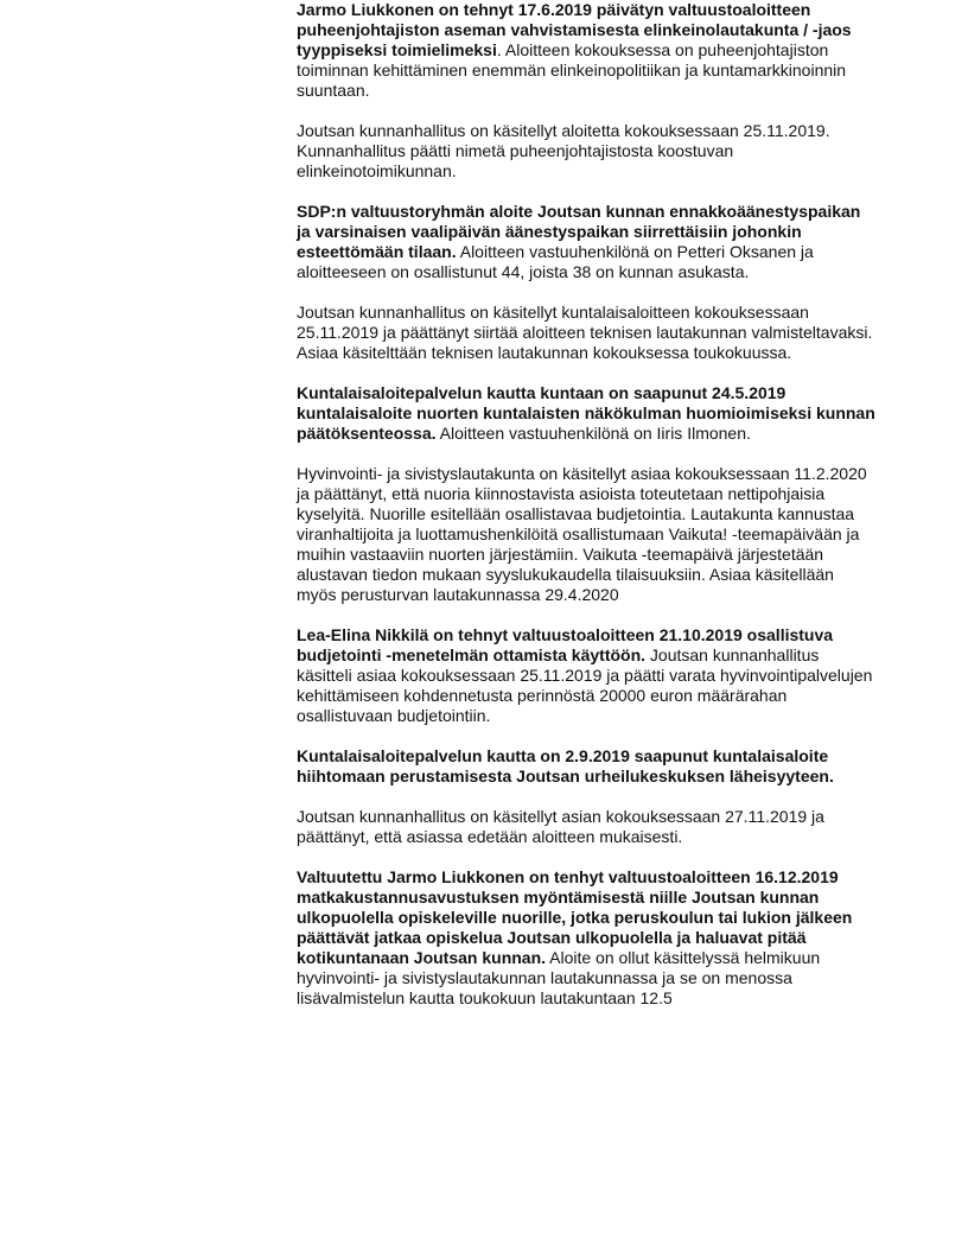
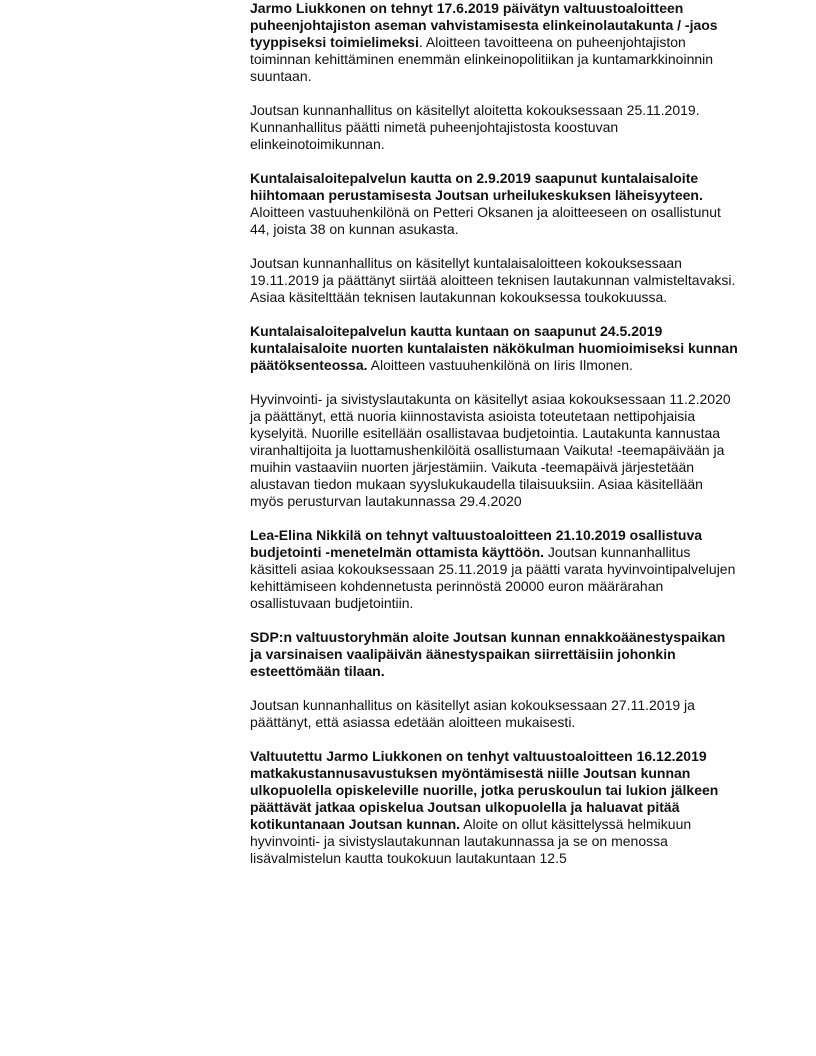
- Jarmo Liukkonen on tehnyt 17.6.2019 päivätyn valtuustoaloitteen puheenjohtajiston aseman vahvistamisesta elinkeinolautakunta / -jaos tyyppiseksi toimielimeksi. Aloitteen kokouksessa on puheenjohtajiston toiminnan kehittäminen enemmän elinkeinopolitiikan ja kuntamarkkinoinnin suuntaan.
+ Jarmo Liukkonen on tehnyt 17.6.2019 päivätyn valtuustoaloitteen puheenjohtajiston aseman vahvistamisesta elinkeinolautakunta / -jaos tyyppiseksi toimielimeksi. Aloitteen tavoitteena on puheenjohtajiston toiminnan kehittäminen enemmän elinkeinopolitiikan ja kuntamarkkinoinnin suuntaan.
  Joutsan kunnanhallitus on käsitellyt aloitetta kokouksessaan 25.11.2019. Kunnanhallitus päätti nimetä puheenjohtajistosta koostuvan elinkeinotoimikunnan.
- SDP:n valtuustoryhmän aloite Joutsan kunnan ennakkoäänestyspaikan ja varsinaisen vaalipäivän äänestyspaikan siirrettäisiin johonkin esteettömään tilaan. Aloitteen vastuuhenkilönä on Petteri Oksanen ja aloitteeseen on osallistunut 44, joista 38 on kunnan asukasta.
+ Kuntalaisaloitepalvelun kautta on 2.9.2019 saapunut kuntalaisaloite hiihtomaan perustamisesta Joutsan urheilukeskuksen läheisyyteen. Aloitteen vastuuhenkilönä on Petteri Oksanen ja aloitteeseen on osallistunut 44, joista 38 on kunnan asukasta.
- Joutsan kunnanhallitus on käsitellyt kuntalaisaloitteen kokouksessaan 25.11.2019 ja päättänyt siirtää aloitteen teknisen lautakunnan valmisteltavaksi. Asiaa käsitelttään teknisen lautakunnan kokouksessa toukokuussa.
+ Joutsan kunnanhallitus on käsitellyt kuntalaisaloitteen kokouksessaan 19.11.2019 ja päättänyt siirtää aloitteen teknisen lautakunnan valmisteltavaksi. Asiaa käsitelttään teknisen lautakunnan kokouksessa toukokuussa.
  Kuntalaisaloitepalvelun kautta kuntaan on saapunut 24.5.2019 kuntalaisaloite nuorten kuntalaisten näkökulman huomioimiseksi kunnan päätöksenteossa. Aloitteen vastuuhenkilönä on Iiris Ilmonen.
  Hyvinvointi- ja sivistyslautakunta on käsitellyt asiaa kokouksessaan 11.2.2020 ja päättänyt, että nuoria kiinnostavista asioista toteutetaan nettipohjaisia kyselyitä. Nuorille esitellään osallistavaa budjetointia. Lautakunta kannustaa viranhaltijoita ja luottamushenkilöitä osallistumaan Vaikuta! -teemapäivään ja muihin vastaaviin nuorten järjestämiin. Vaikuta -teemapäivä järjestetään alustavan tiedon mukaan syyslukukaudella tilaisuuksiin. Asiaa käsitellään myös perusturvan lautakunnassa 29.4.2020
  Lea-Elina Nikkilä on tehnyt valtuustoaloitteen 21.10.2019 osallistuva budjetointi -menetelmän ottamista käyttöön. Joutsan kunnanhallitus käsitteli asiaa kokouksessaan 25.11.2019 ja päätti varata hyvinvointipalvelujen kehittämiseen kohdennetusta perinnöstä 20000 euron määrärahan osallistuvaan budjetointiin.
- Kuntalaisaloitepalvelun kautta on 2.9.2019 saapunut kuntalaisaloite hiihtomaan perustamisesta Joutsan urheilukeskuksen läheisyyteen.
+ SDP:n valtuustoryhmän aloite Joutsan kunnan ennakkoäänestyspaikan ja varsinaisen vaalipäivän äänestyspaikan siirrettäisiin johonkin esteettömään tilaan.
  Joutsan kunnanhallitus on käsitellyt asian kokouksessaan 27.11.2019 ja päättänyt, että asiassa edetään aloitteen mukaisesti.
  Valtuutettu Jarmo Liukkonen on tenhyt valtuustoaloitteen 16.12.2019 matkakustannusavustuksen myöntämisestä niille Joutsan kunnan ulkopuolella opiskeleville nuorille, jotka peruskoulun tai lukion jälkeen päättävät jatkaa opiskelua Joutsan ulkopuolella ja haluavat pitää kotikuntanaan Joutsan kunnan. Aloite on ollut käsittelyssä helmikuun hyvinvointi- ja sivistyslautakunnan lautakunnassa ja se on menossa lisävalmistelun kautta toukokuun lautakuntaan 12.5
